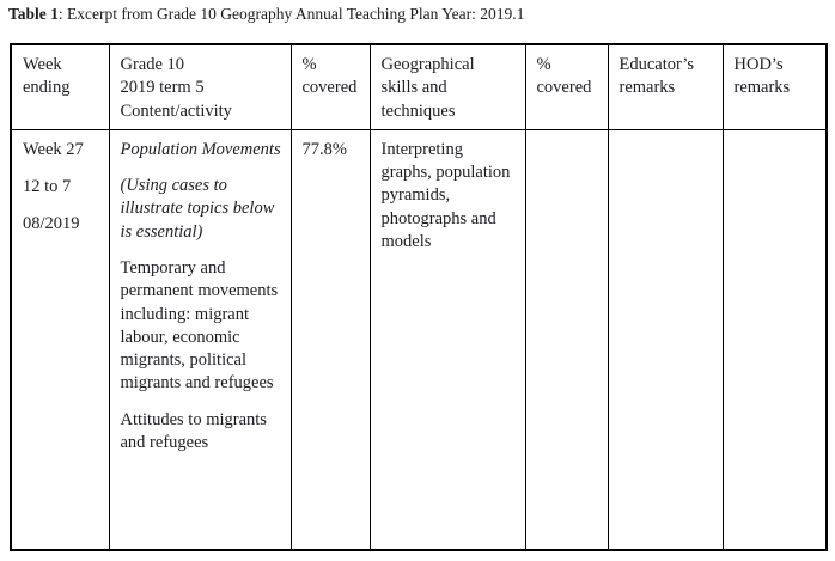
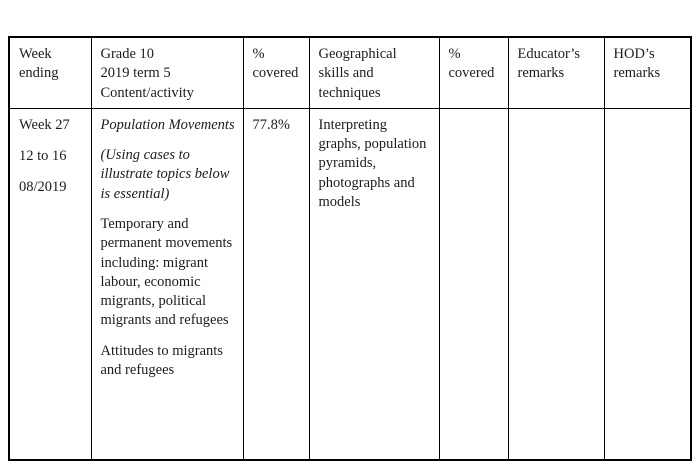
- Table 1: Excerpt from Grade 10 Geography Annual Teaching Plan Year: 2019.1
  Week ending	Grade 10 2019 term 5 Content/activity	% covered	Geographical skills and techniques	% covered	Educator’s remarks	HOD’s remarks
- Week 27 12 to 7 08/2019	Population Movements (Using cases to illustrate topics below is essential) Temporary and permanent movements including: migrant labour, economic migrants, political migrants and refugees Attitudes to migrants and refugees	77.8%	Interpreting graphs, population pyramids, photographs and models
+ Week 27 12 to 16 08/2019	Population Movements (Using cases to illustrate topics below is essential) Temporary and permanent movements including: migrant labour, economic migrants, political migrants and refugees Attitudes to migrants and refugees	77.8%	Interpreting graphs, population pyramids, photographs and models
